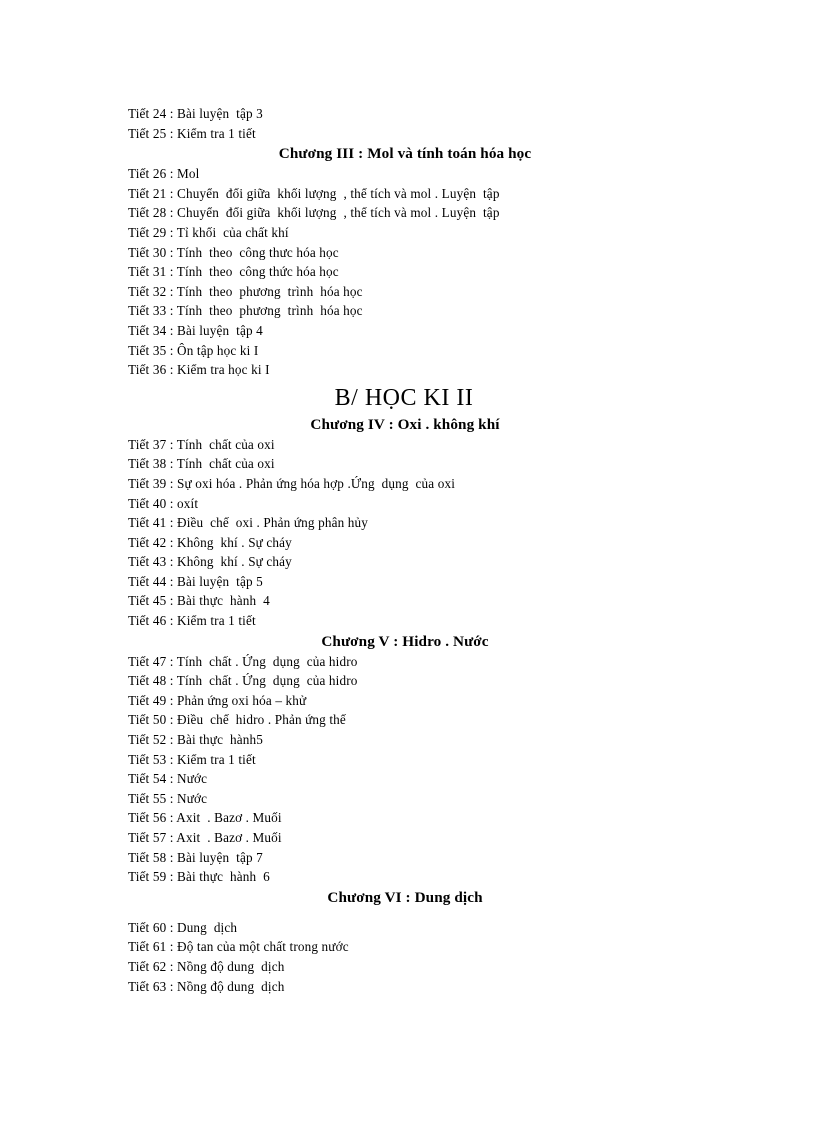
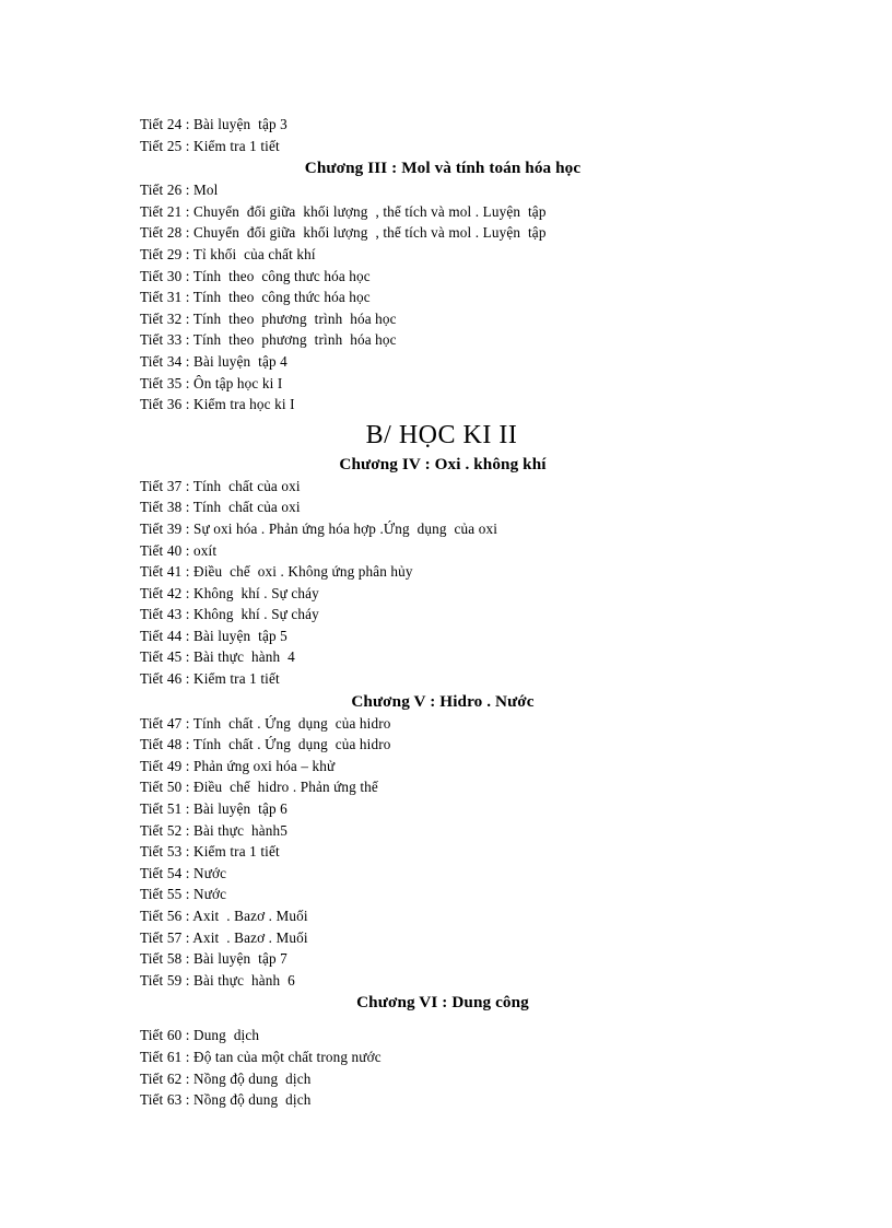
  Tiết 24 : Bài luyện tập 3
  Tiết 25 : Kiểm tra 1 tiết
  Chương III : Mol và tính toán hóa học
  Tiết 26 : Mol
  Tiết 21 : Chuyển đổi giữa khối lượng , thể tích và mol . Luyện tập
  Tiết 28 : Chuyển đổi giữa khối lượng , thể tích và mol . Luyện tập
  Tiết 29 : Tỉ khối của chất khí
  Tiết 30 : Tính theo công thưc hóa học
  Tiết 31 : Tính theo công thức hóa học
  Tiết 32 : Tính theo phương trình hóa học
  Tiết 33 : Tính theo phương trình hóa học
  Tiết 34 : Bài luyện tập 4
  Tiết 35 : Ôn tập học ki I
  Tiết 36 : Kiểm tra học ki I
  B/ HỌC KI II
  Chương IV : Oxi . không khí
  Tiết 37 : Tính chất của oxi
  Tiết 38 : Tính chất của oxi
  Tiết 39 : Sự oxi hóa . Phản ứng hóa hợp .Ứng dụng của oxi
  Tiết 40 : oxít
- Tiết 41 : Điều chế oxi . Phản ứng phân hủy
+ Tiết 41 : Điều chế oxi . Không ứng phân hủy
  Tiết 42 : Không khí . Sự cháy
  Tiết 43 : Không khí . Sự cháy
  Tiết 44 : Bài luyện tập 5
  Tiết 45 : Bài thực hành 4
  Tiết 46 : Kiểm tra 1 tiết
  Chương V : Hidro . Nước
  Tiết 47 : Tính chất . Ứng dụng của hidro
  Tiết 48 : Tính chất . Ứng dụng của hidro
  Tiết 49 : Phản ứng oxi hóa – khử
  Tiết 50 : Điều chế hidro . Phản ứng thế
+ Tiết 51 : Bài luyện tập 6
  Tiết 52 : Bài thực hành5
  Tiết 53 : Kiểm tra 1 tiết
  Tiết 54 : Nước
  Tiết 55 : Nước
  Tiết 56 : Axit . Bazơ . Muối
  Tiết 57 : Axit . Bazơ . Muối
  Tiết 58 : Bài luyện tập 7
  Tiết 59 : Bài thực hành 6
- Chương VI : Dung dịch
+ Chương VI : Dung công
  Tiết 60 : Dung dịch
  Tiết 61 : Độ tan của một chất trong nước
  Tiết 62 : Nồng độ dung dịch
  Tiết 63 : Nồng độ dung dịch
